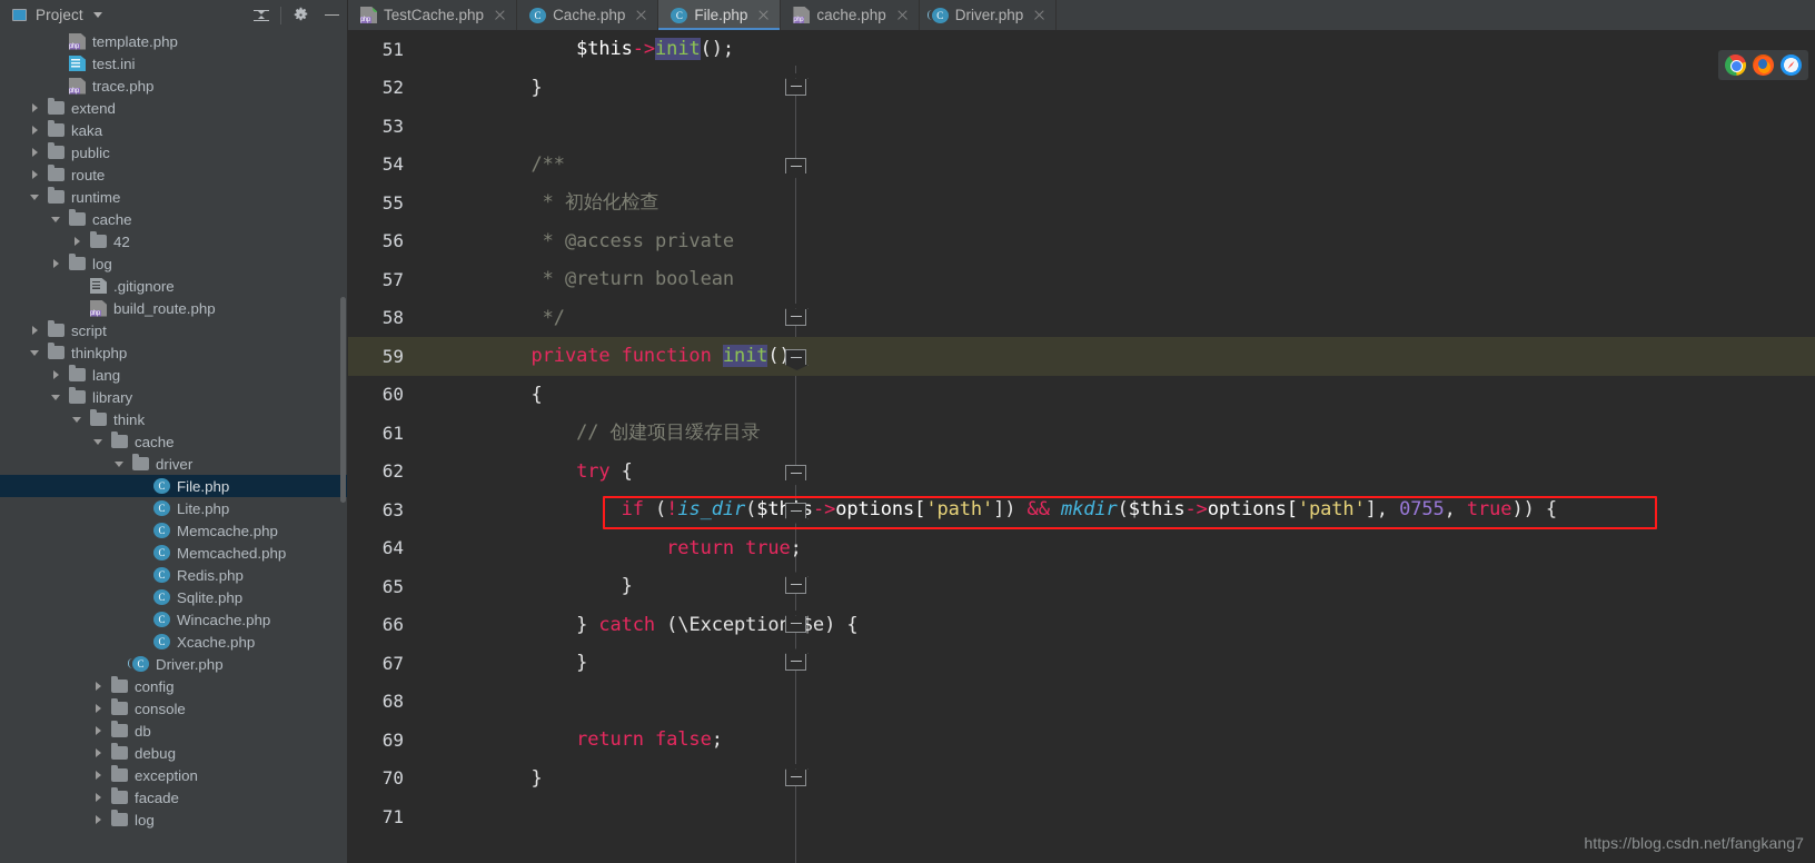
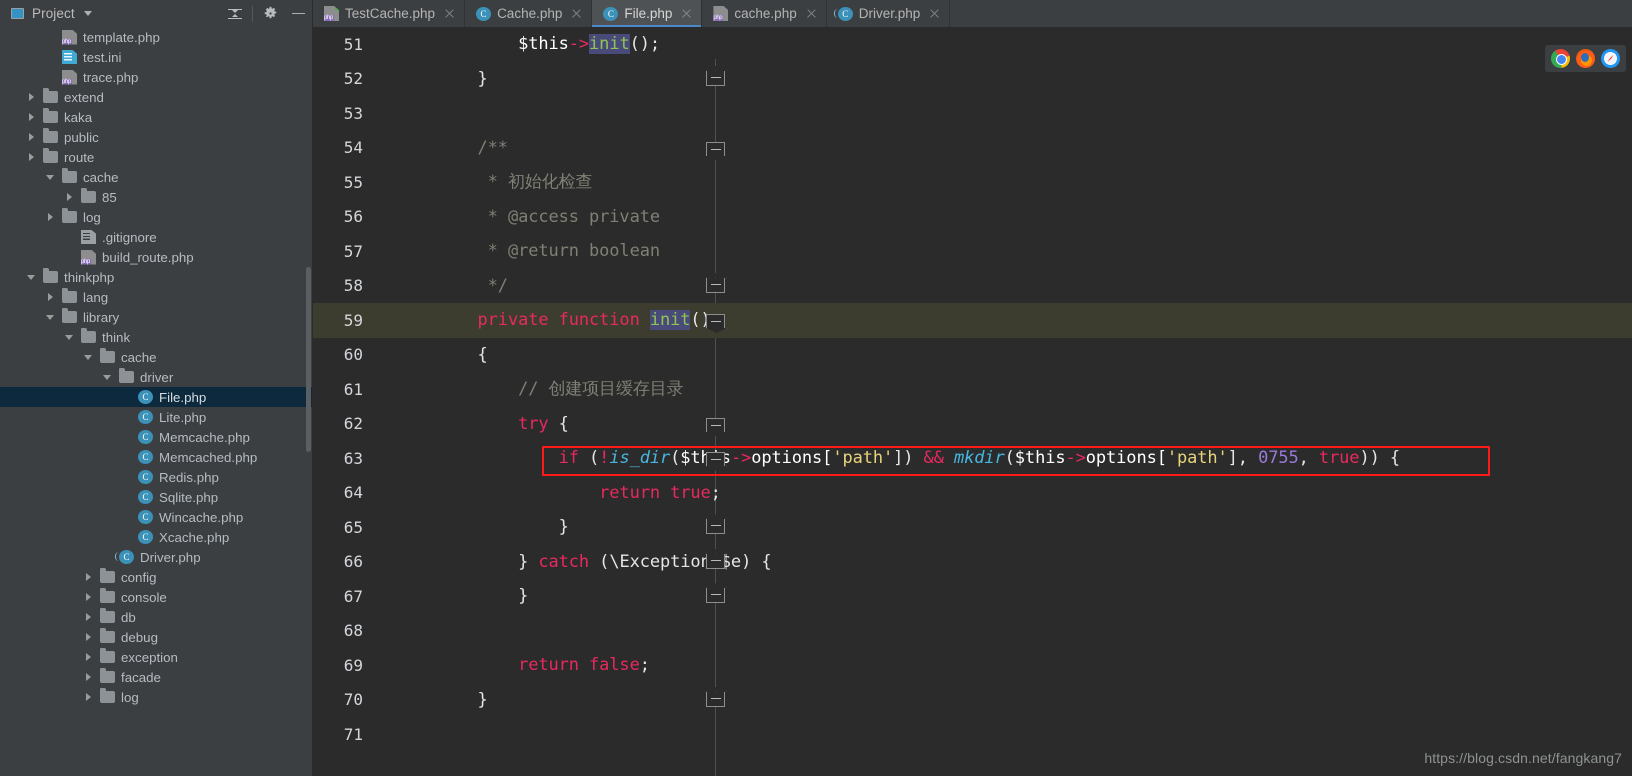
  Project
  TestCache.php
  C
  Cache.php
  C
  File.php
  cache.php
  C
  Driver.php
  template.php
  test.ini
  trace.php
  extend
  kaka
  public
  route
- runtime
  cache
- 42
+ 85
  log
  .gitignore
  build_route.php
- script
  thinkphp
  lang
  library
  think
  cache
  driver
  C
  File.php
  C
  Lite.php
  C
  Memcache.php
  C
  Memcached.php
  C
  Redis.php
  C
  Sqlite.php
  C
  Wincache.php
  C
  Xcache.php
  C
  Driver.php
  config
  console
  db
  debug
  exception
  facade
  log
  51
  $this->init();
  52
  }
  53
  54
  /**
  55
  * 初始化检查
  56
  * @access private
  57
  * @return boolean
  58
  */
  59
  private function init(
  60
  {
  61
  // 创建项目缓存目录
  62
  try {
  63
  if (!is_dir($ts->options['path']) && mkdir($this->options['path'], 0755, true)) {
  64
  return true;
  65
  }
  66
  } catch (\Exceptio $e) {
  67
  }
  68
  69
  return false;
  70
  }
  71
  https://blog.csdn.net/fangkang7
